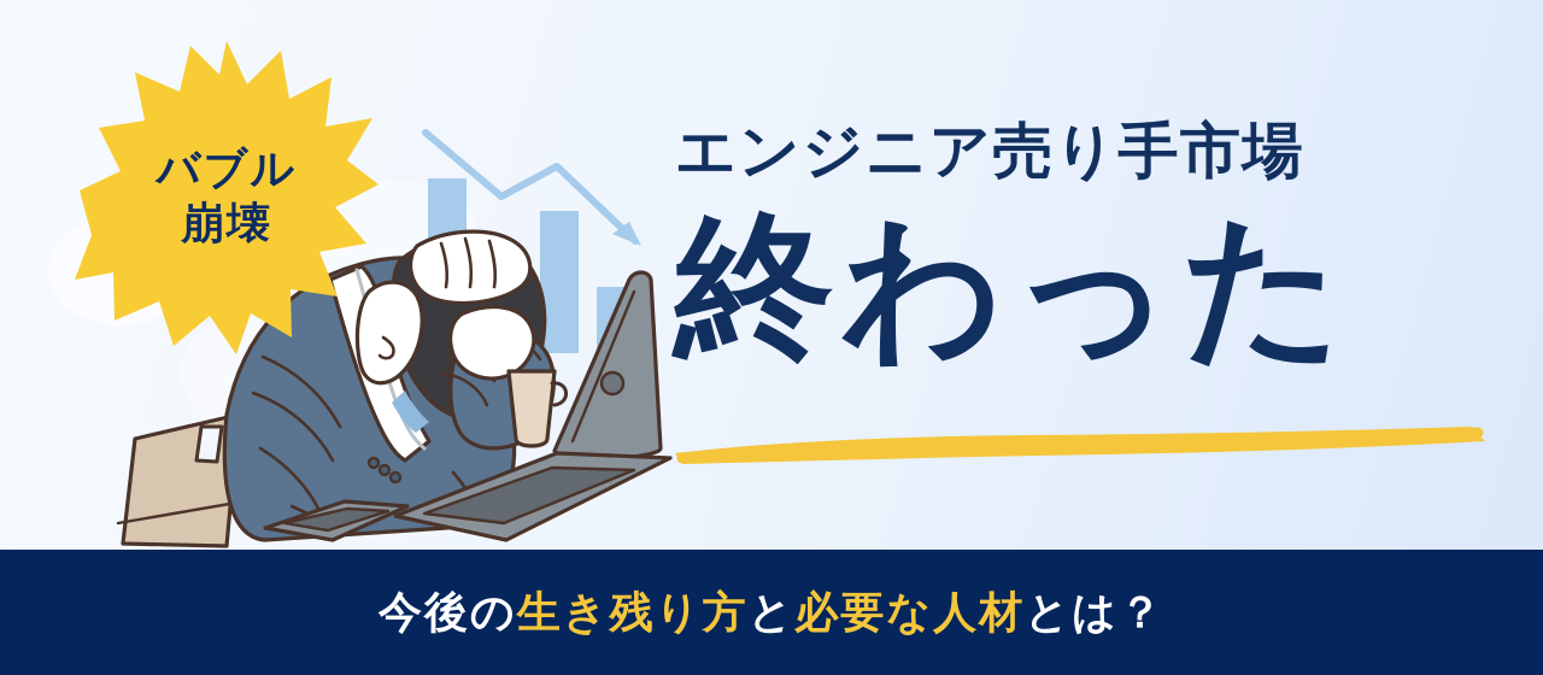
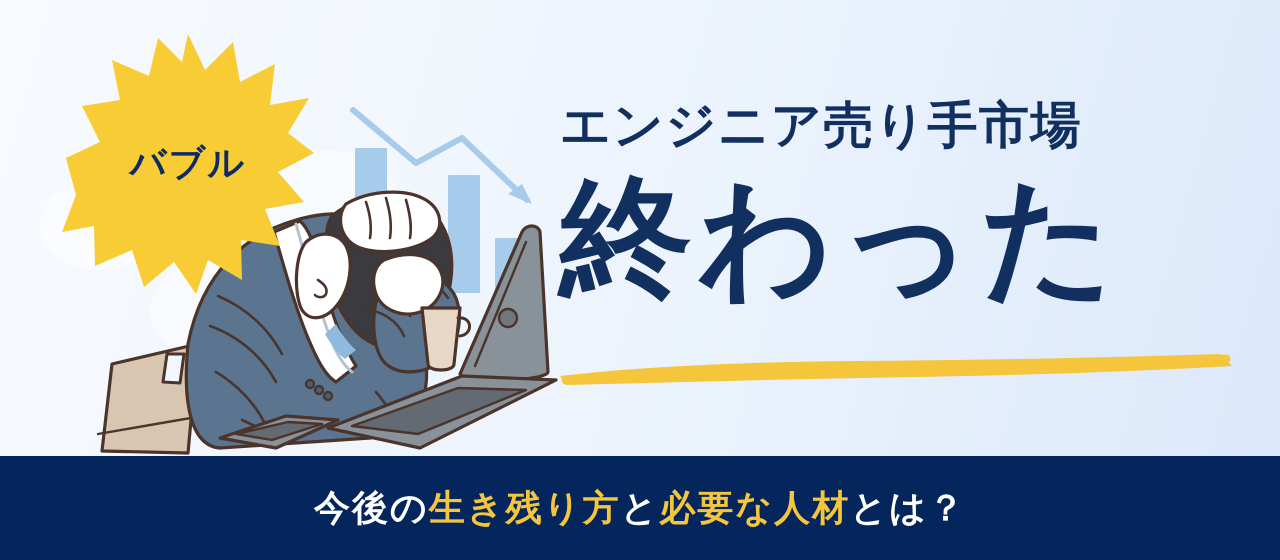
  バブル
- 崩壊
  エンジニア売り手市場
  終わった
  今後の生き残り方と必要な人材とは？
